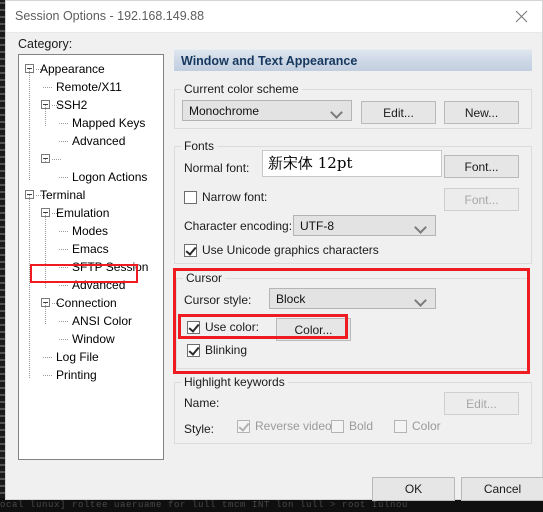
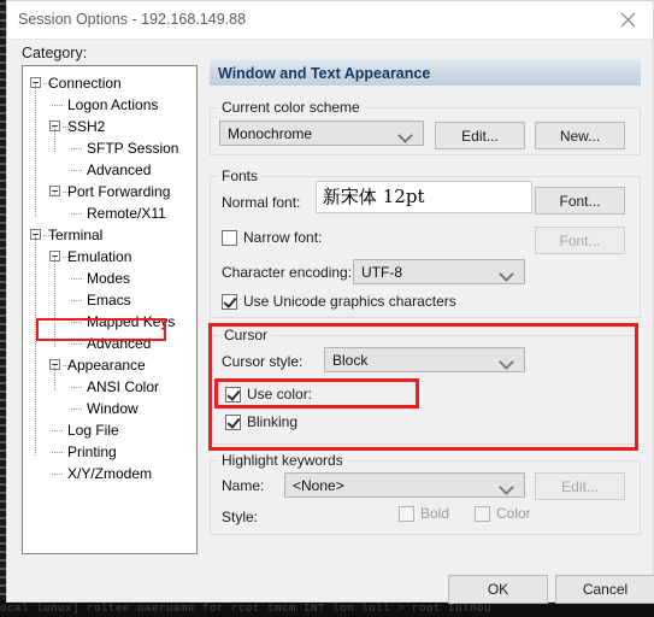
- ocal lunux] roltee uaeruame for lull tmcm INT lon lull > root Iulnou
+ ocal lunux] roltee uaeruame for rcot tmcm INT lon lull > root Iulnou
  Session Options - 192.168.149.88
  Category:
- Appearance
+ Connection
- Remote/X11
+ Logon Actions
  SSH2
- Mapped Keys
+ SFTP Session
  Advanced
+ Port Forwarding
- Logon Actions
+ Remote/X11
  Terminal
  Emulation
  Modes
  Emacs
- SFTP Session
+ Mapped Keys
  Advanced
- Connection
+ Appearance
  ANSI Color
  Window
  Log File
  Printing
+ X/Y/Zmodem
  Window and Text Appearance
  Current color scheme
  Monochrome
  Edit...
  New...
  Fonts
  Normal font:
  新宋体 12pt
  Font...
  Narrow font:
  Font...
  Character encoding:
  UTF-8
  Use Unicode graphics characters
  Cursor
  Cursor style:
  Block
  Use color:
- Color...
  Blinking
  Highlight keywords
  Name:
+ <None>
  Edit...
  Style:
- Reverse video
  Bold
  Color
  OK
  Cancel
